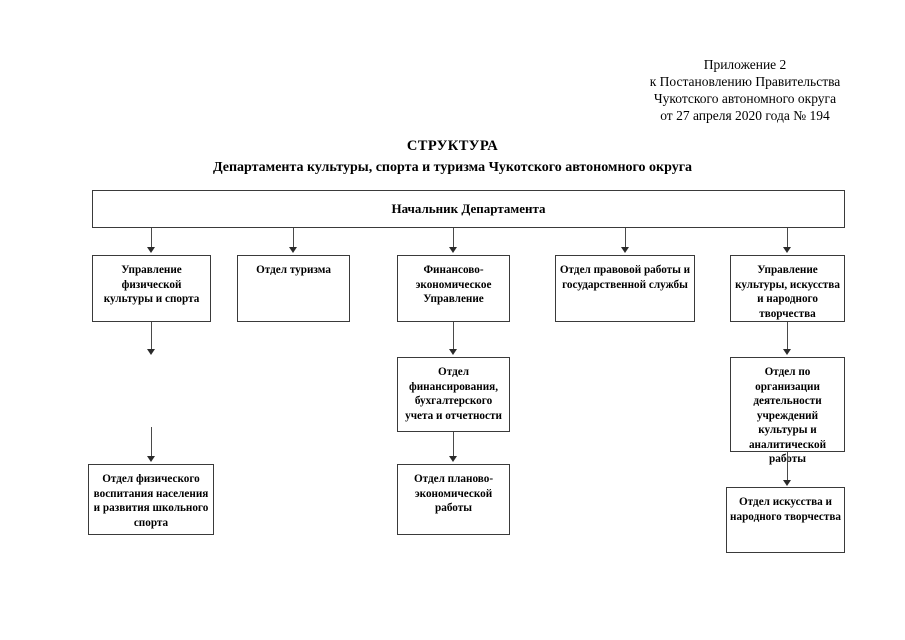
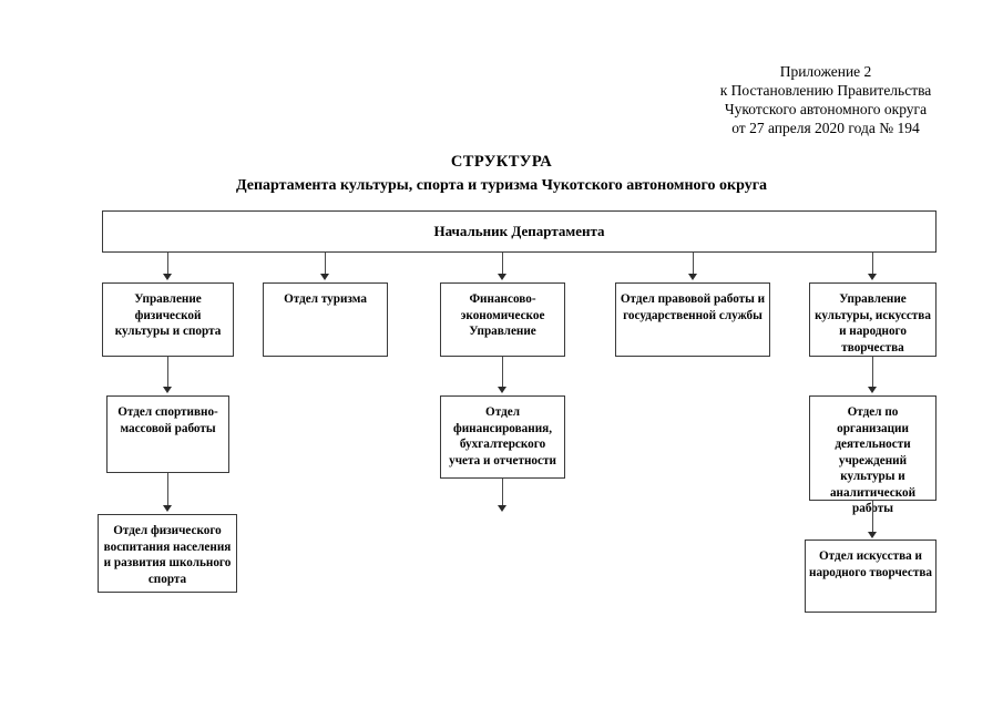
  Приложение 2
  к Постановлению Правительства
  Чукотского автономного округа
  от 27 апреля 2020 года № 194
  СТРУКТУРА
  Департамента культуры, спорта и туризма Чукотского автономного округа
  Начальник Департамента
  Управление физической культуры и спорта
  Отдел туризма
  Финансово-экономическое Управление
  Отдел правовой работы и государственной службы
  Управление культуры, искусства и народного творчества
+ Отдел спортивно-массовой работы
  Отдел финансирования, бухгалтерского учета и отчетности
  Отдел по организации деятельности учреждений культуры и аналитической работы
  Отдел физического воспитания населения и развития школьного спорта
- Отдел планово-экономической работы
  Отдел искусства и народного творчества
